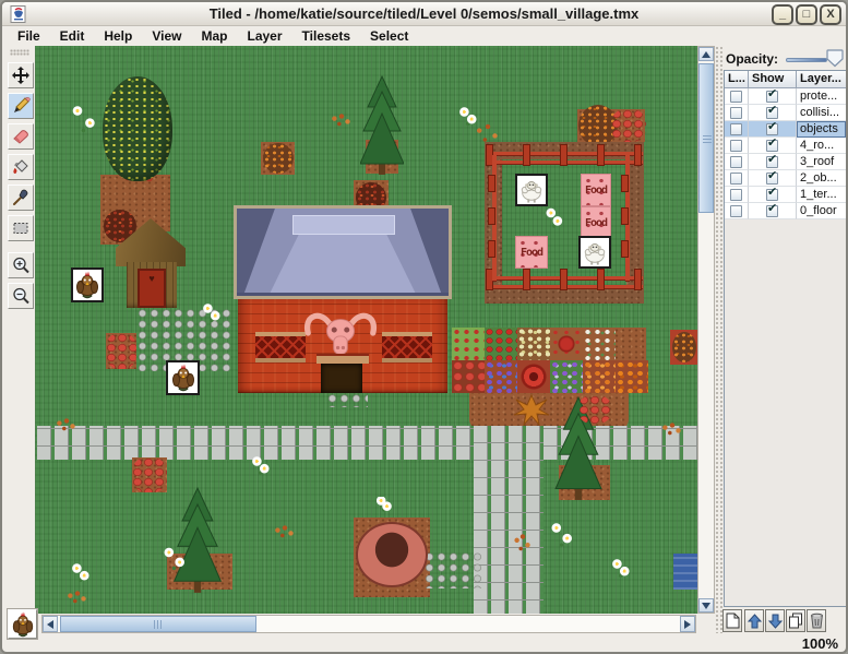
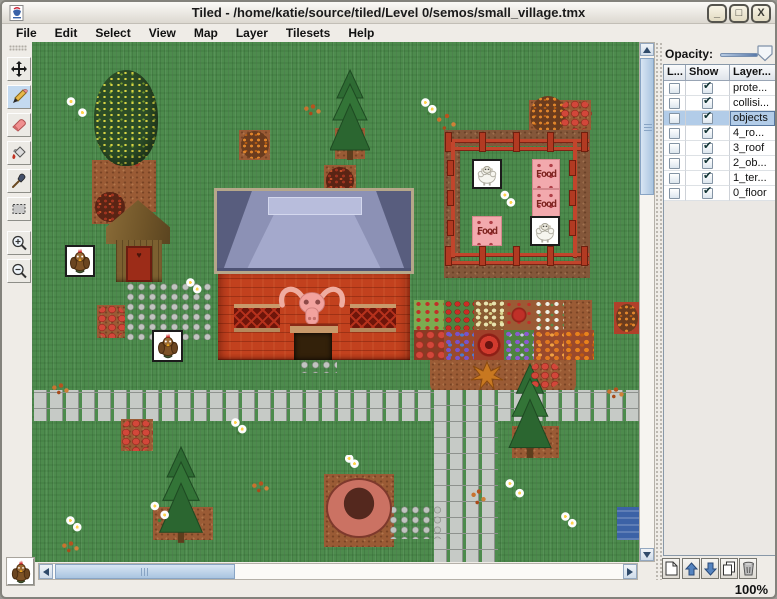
  Tiled - /home/katie/source/tiled/Level 0/semos/small_village.tmx
  _
  □
  X
  File
  Edit
- Help
+ Select
  View
  Map
  Layer
  Tilesets
- Select
+ Help
  Food
  Food
  Food
  ♥
  Opacity:
  L...
  Show
  Layer...
  ✔
  prote...
  ✔
  collisi...
  ✔
  objects
  ✔
  4_ro...
  ✔
  3_roof
  ✔
  2_ob...
  ✔
  1_ter...
  ✔
  0_floor
  100%
